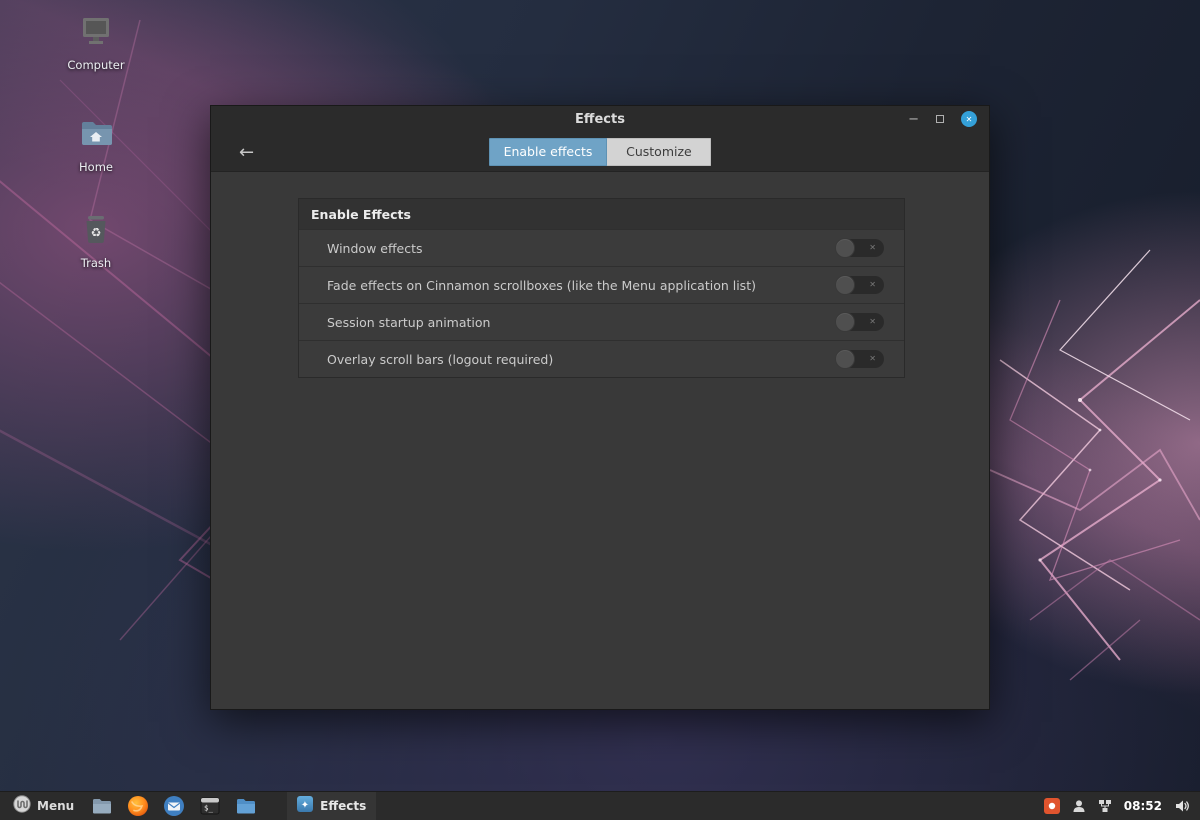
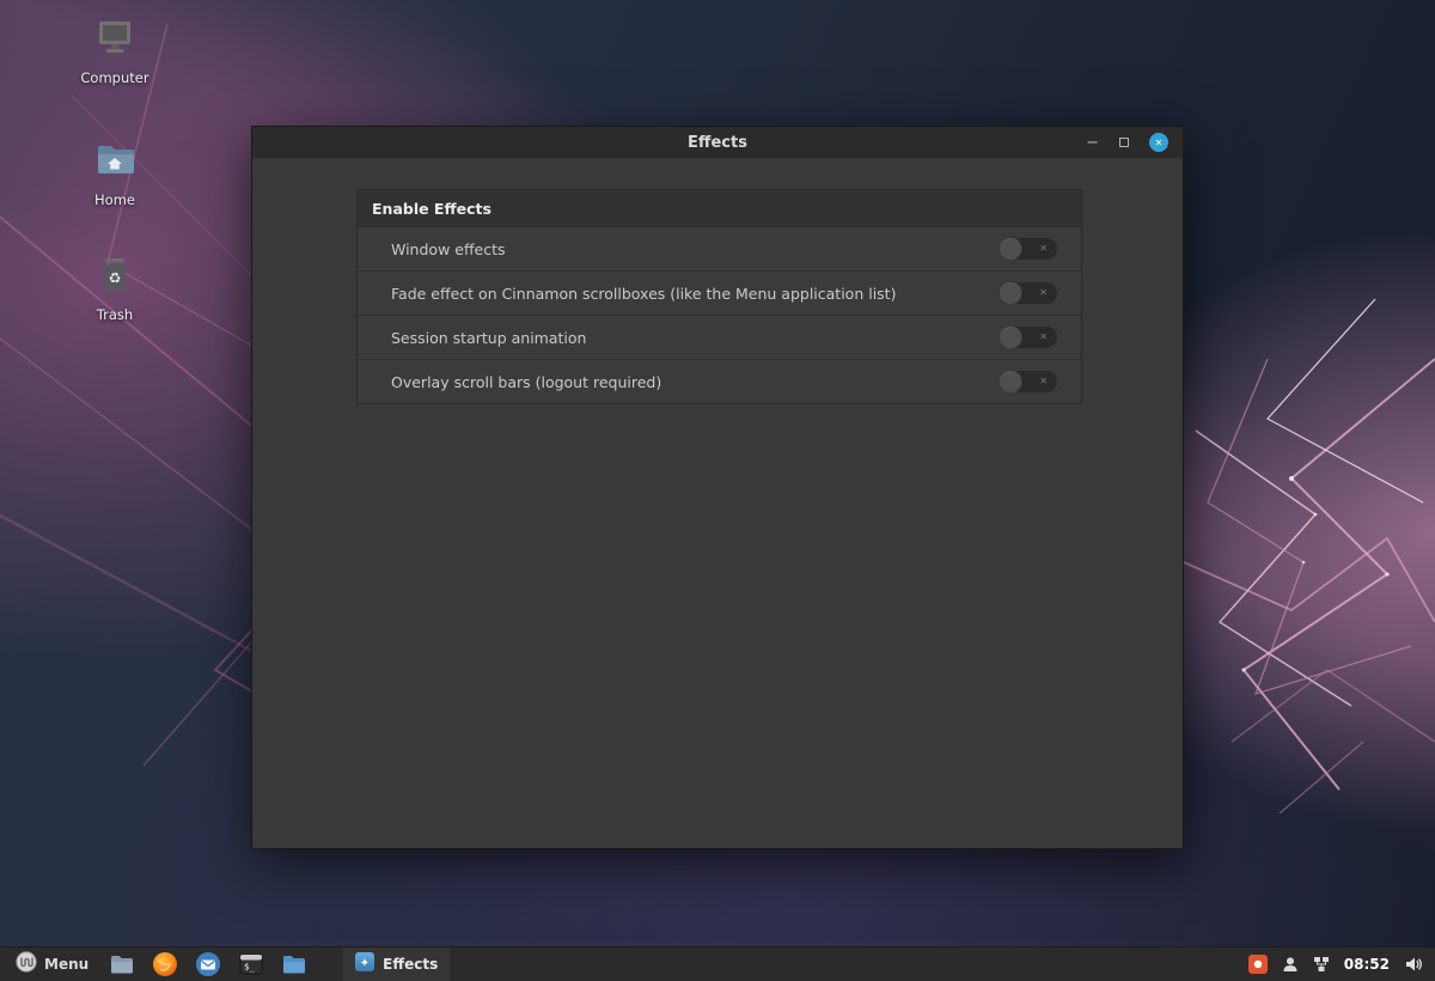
  Computer
  Home
  ♻
  Trash
  Effects
  −
  ✕
- ←
- Enable effects
- Customize
  Enable Effects
  Window effects
  ✕
- Fade effects on Cinnamon scrollboxes (like the Menu application list)
+ Fade effect on Cinnamon scrollboxes (like the Menu application list)
  ✕
  Session startup animation
  ✕
  Overlay scroll bars (logout required)
  ✕
  Menu
  $_
  ✦
  Effects
  08:52
